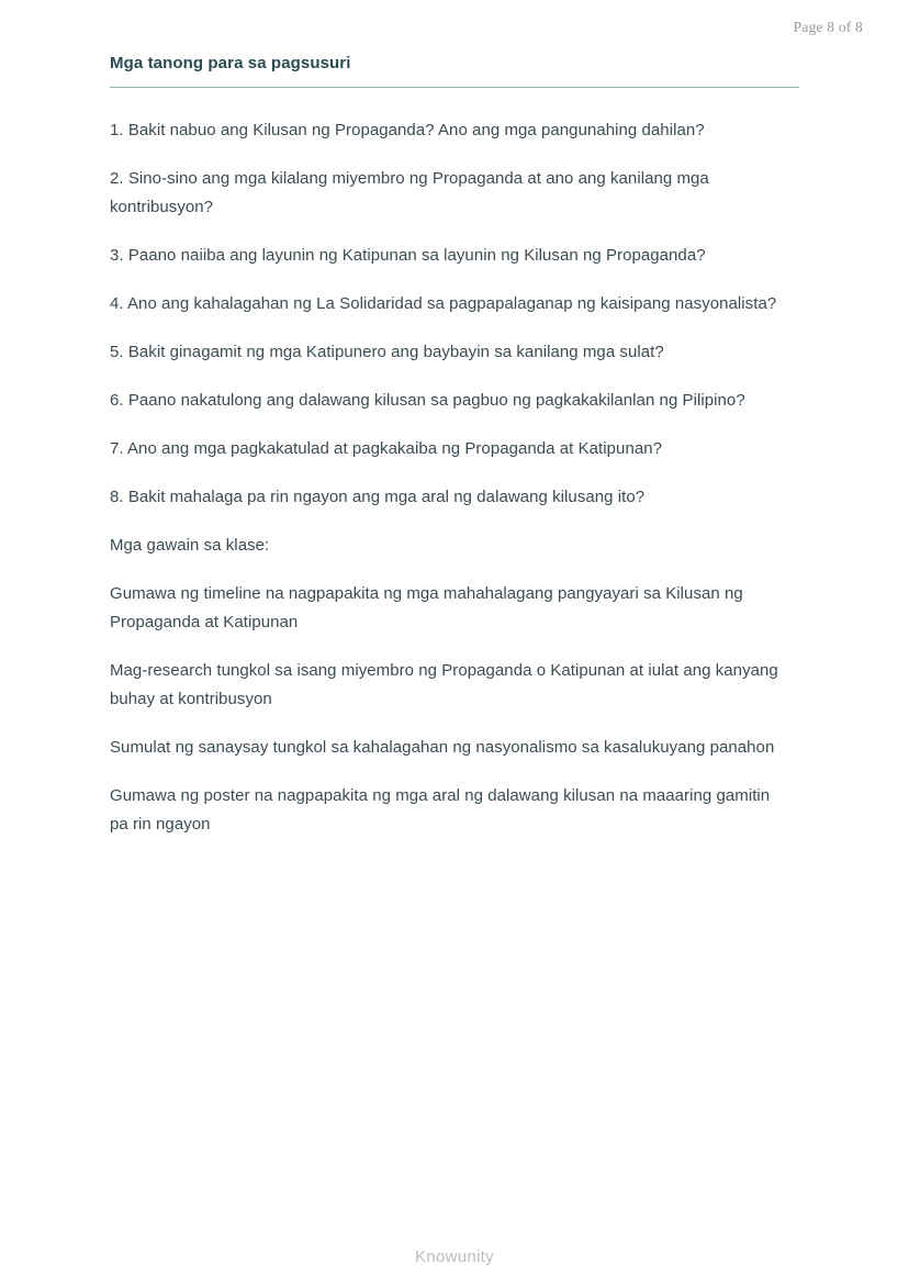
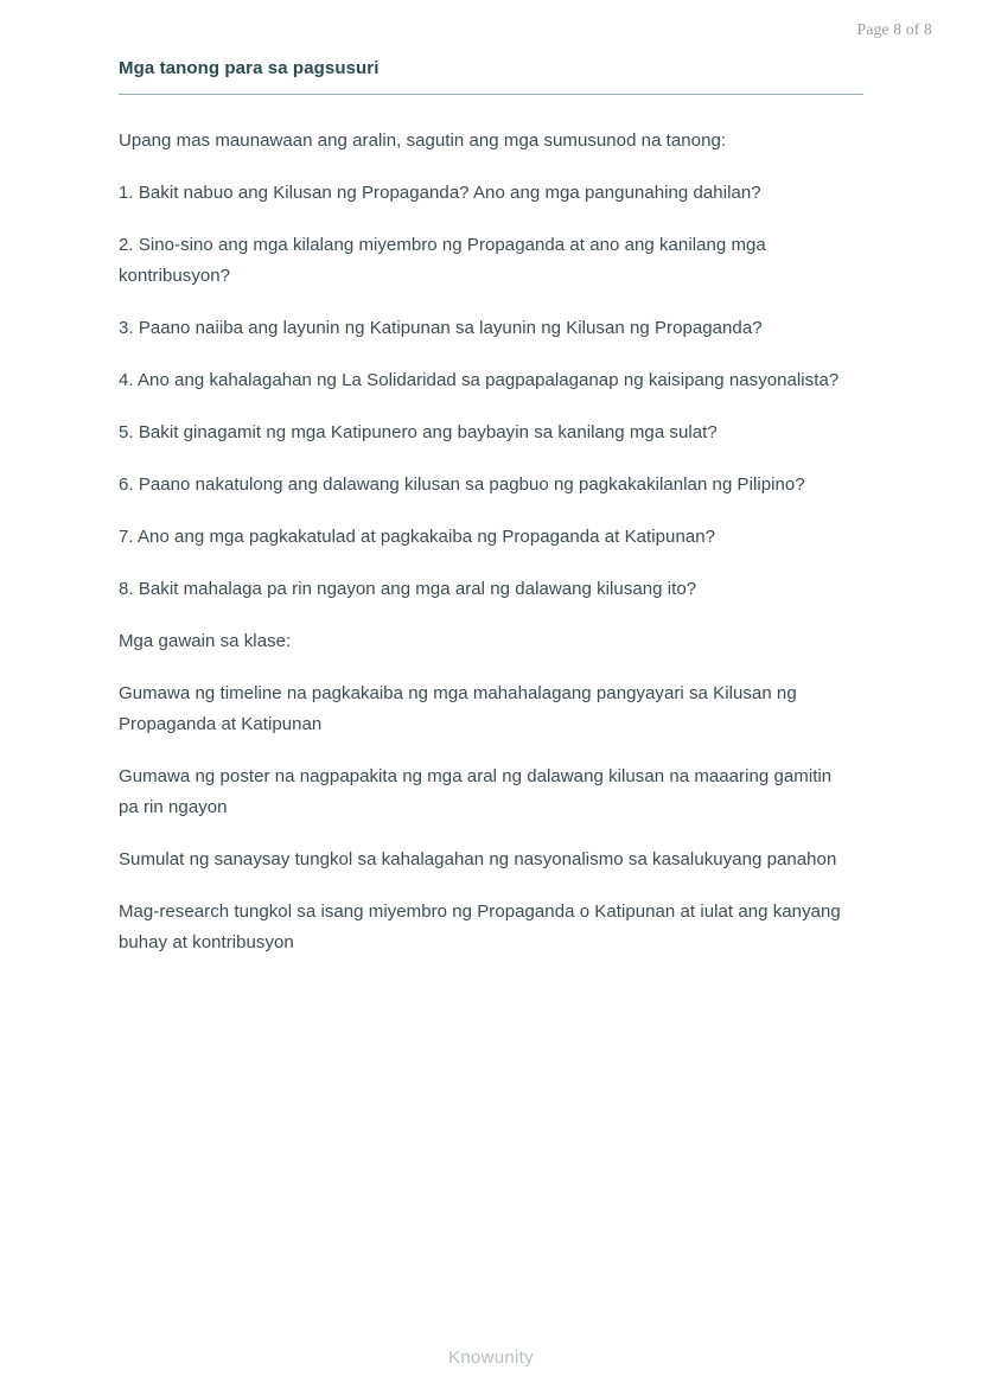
  Page 8 of 8
  Mga tanong para sa pagsusuri
+ Upang mas maunawaan ang aralin, sagutin ang mga sumusunod na tanong:
  1. Bakit nabuo ang Kilusan ng Propaganda? Ano ang mga pangunahing dahilan?
  2. Sino-sino ang mga kilalang miyembro ng Propaganda at ano ang kanilang mga kontribusyon?
  3. Paano naiiba ang layunin ng Katipunan sa layunin ng Kilusan ng Propaganda?
  4. Ano ang kahalagahan ng La Solidaridad sa pagpapalaganap ng kaisipang nasyonalista?
  5. Bakit ginagamit ng mga Katipunero ang baybayin sa kanilang mga sulat?
  6. Paano nakatulong ang dalawang kilusan sa pagbuo ng pagkakakilanlan ng Pilipino?
  7. Ano ang mga pagkakatulad at pagkakaiba ng Propaganda at Katipunan?
  8. Bakit mahalaga pa rin ngayon ang mga aral ng dalawang kilusang ito?
  Mga gawain sa klase:
- Gumawa ng timeline na nagpapakita ng mga mahahalagang pangyayari sa Kilusan ng Propaganda at Katipunan
+ Gumawa ng timeline na pagkakaiba ng mga mahahalagang pangyayari sa Kilusan ng Propaganda at Katipunan
- Mag-research tungkol sa isang miyembro ng Propaganda o Katipunan at iulat ang kanyang buhay at kontribusyon
+ Gumawa ng poster na nagpapakita ng mga aral ng dalawang kilusan na maaaring gamitin pa rin ngayon
  Sumulat ng sanaysay tungkol sa kahalagahan ng nasyonalismo sa kasalukuyang panahon
- Gumawa ng poster na nagpapakita ng mga aral ng dalawang kilusan na maaaring gamitin pa rin ngayon
+ Mag-research tungkol sa isang miyembro ng Propaganda o Katipunan at iulat ang kanyang buhay at kontribusyon
  Knowunity
